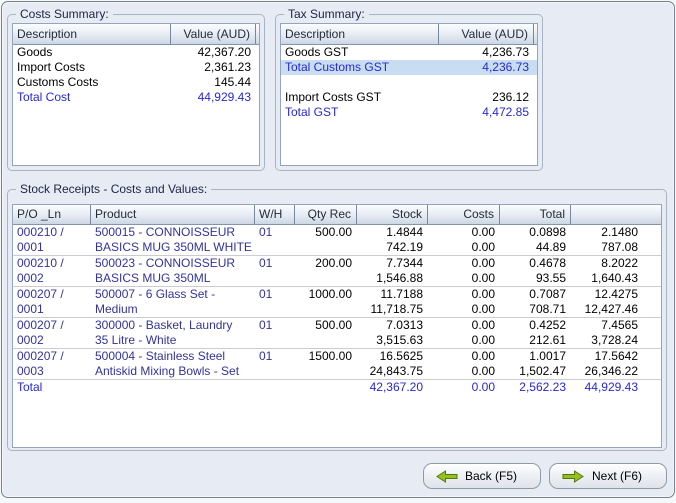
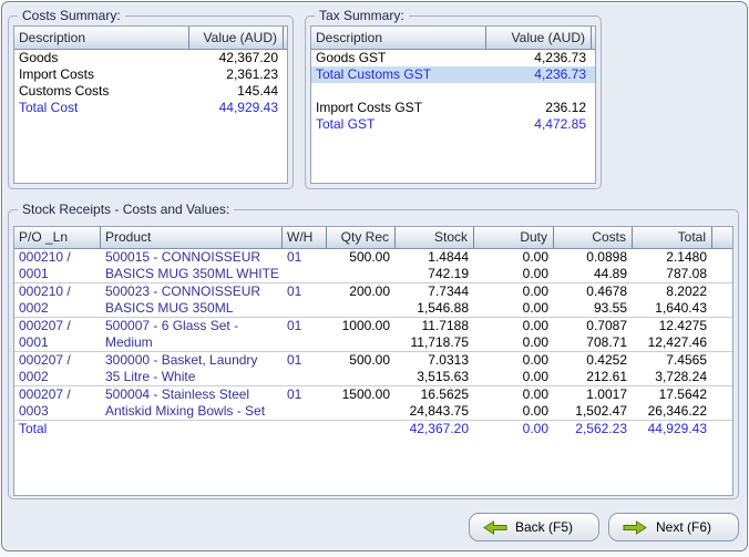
  Costs Summary:
  Description
  Value (AUD)
  Goods
  42,367.20
  Import Costs
  2,361.23
  Customs Costs
  145.44
  Total Cost
  44,929.43
  Tax Summary:
  Description
  Value (AUD)
  Goods GST
  4,236.73
  Total Customs GST
  4,236.73
  Import Costs GST
  236.12
  Total GST
  4,472.85
  Stock Receipts - Costs and Values:
  P/O _Ln
  Product
  W/H
  Qty Rec
  Stock
+ Duty
  Costs
  Total
  000210 /
  500015 - CONNOISSEUR
  01
  500.00
  1.4844
  0.00
  0.0898
  2.1480
  0001
  BASICS MUG 350ML WHITE
  742.19
  0.00
  44.89
  787.08
  000210 /
  500023 - CONNOISSEUR
  01
  200.00
  7.7344
  0.00
  0.4678
  8.2022
  0002
  BASICS MUG 350ML
  1,546.88
  0.00
  93.55
  1,640.43
  000207 /
  500007 - 6 Glass Set -
  01
  1000.00
  11.7188
  0.00
  0.7087
  12.4275
  0001
  Medium
  11,718.75
  0.00
  708.71
  12,427.46
  000207 /
  300000 - Basket, Laundry
  01
  500.00
  7.0313
  0.00
  0.4252
  7.4565
  0002
  35 Litre - White
  3,515.63
  0.00
  212.61
  3,728.24
  000207 /
  500004 - Stainless Steel
  01
  1500.00
  16.5625
  0.00
  1.0017
  17.5642
  0003
  Antiskid Mixing Bowls - Set
  24,843.75
  0.00
  1,502.47
  26,346.22
  Total
  42,367.20
  0.00
  2,562.23
  44,929.43
  Back (F5)
  Next (F6)
